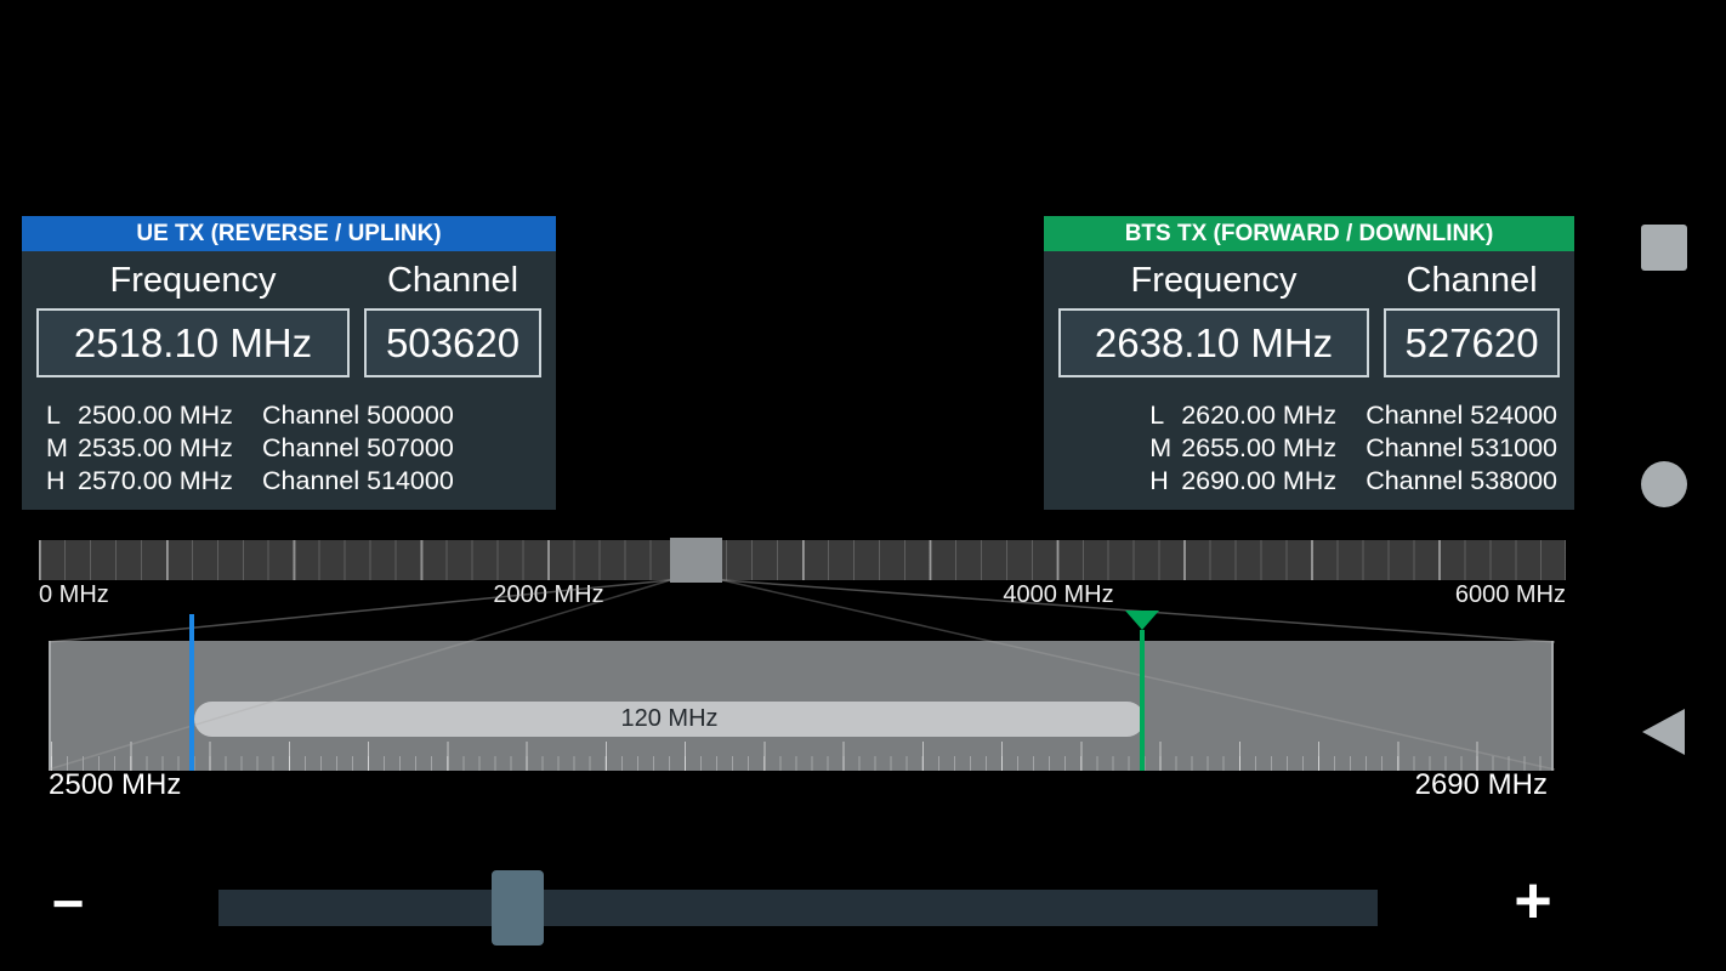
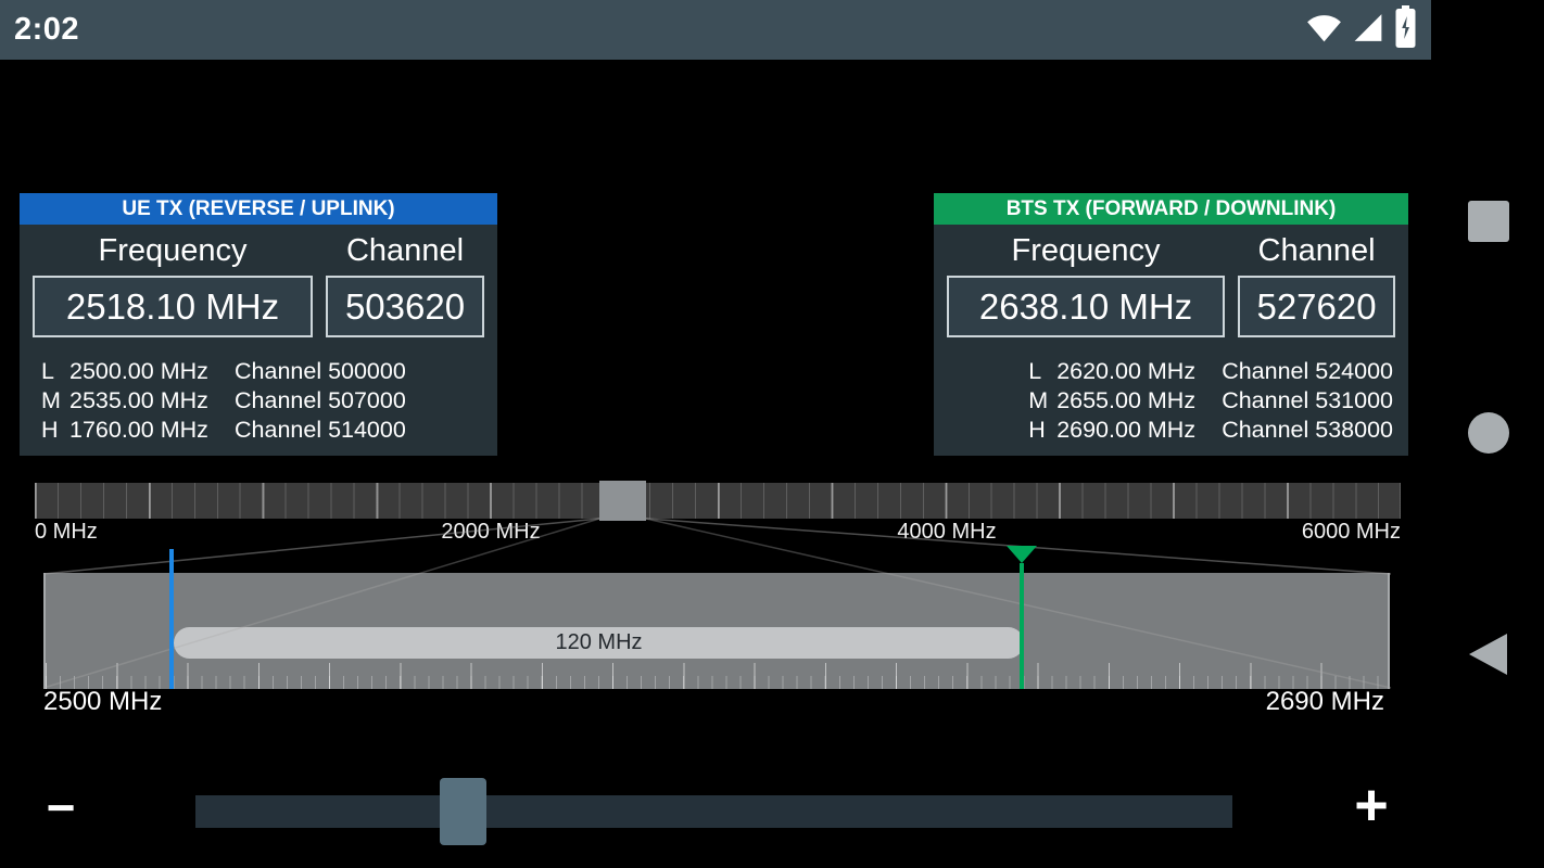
+ 2:02
  UE TX (REVERSE / UPLINK)
  Frequency
  Channel
  2518.10 MHz
  503620
  L
  2500.00 MHz
  Channel 500000
  M
  2535.00 MHz
  Channel 507000
  H
- 2570.00 MHz
+ 1760.00 MHz
  Channel 514000
  BTS TX (FORWARD / DOWNLINK)
  Frequency
  Channel
  2638.10 MHz
  527620
  L
  2620.00 MHz
  Channel 524000
  M
  2655.00 MHz
  Channel 531000
  H
  2690.00 MHz
  Channel 538000
  0 MHz
  200 MHz
  4000 MHz
  6000 MHz
  120 MHz
  2500 MHz
  2690 MHz
  −
  +
